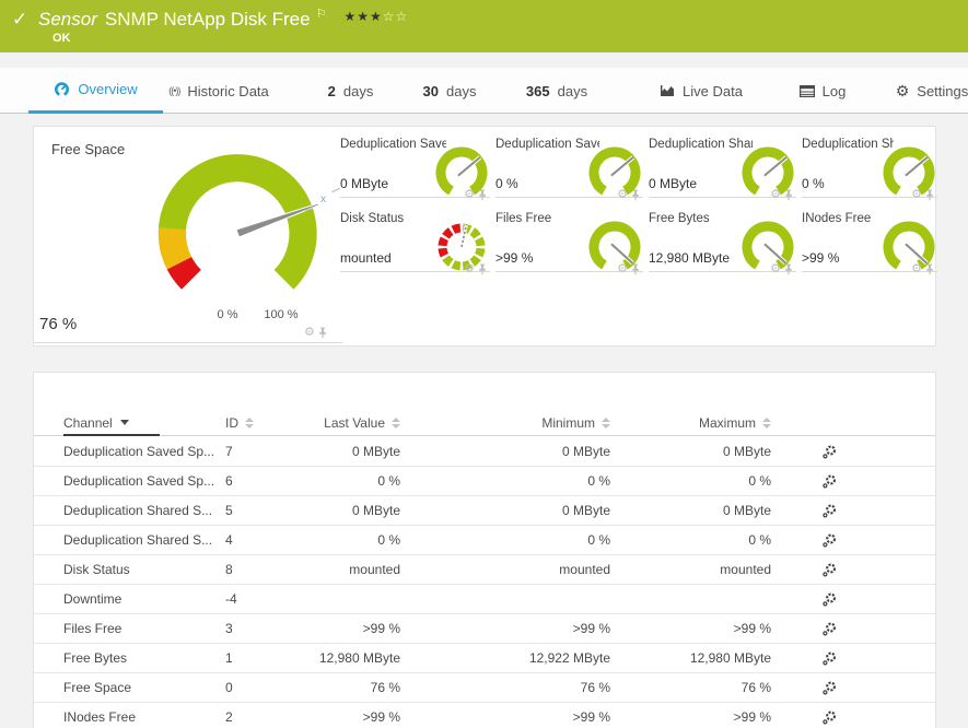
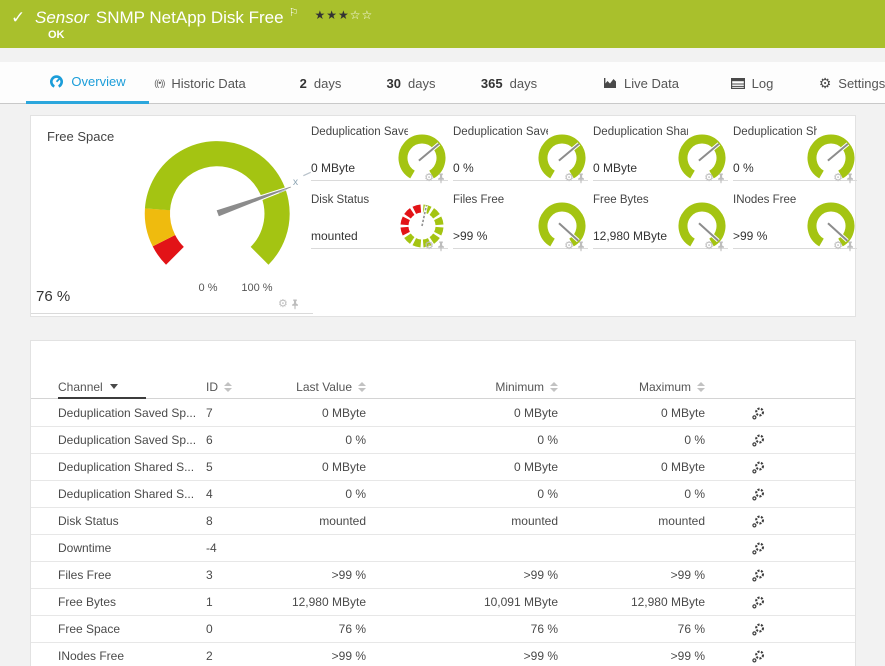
  ✓
  Sensor SNMP NetApp Disk Free ⚐ ★★★☆☆
  OK
  Overview
  ((•))
  Historic Data
  2
  days
  30
  days
  365
  days
  Live Data
  Log
  ⚙
  Settings
  Free Space
  x
  0 %
  100 %
  76 %
  ⚙
  Deduplication Save
  0 MByte
  ⚙
  Deduplication Sav
  0 %
  ⚙
  Deduplication Sha
  0 MByte
  ⚙
  0 %
  ⚙
  Disk Status
  mounted
  ⚙
  Files Free
  >99 %
  ⚙
  Free Bytes
  12,980 MByte
  ⚙
  INodes Free
  >99 %
  ⚙
  Channel
  ID
  Last Value
  Minimum
  Maximum
  Deduplication Saved Sp...
  7
  0 MByte
  0 MByte
  0 MByte
  Deduplication Saved Sp...
  6
  0 %
  0 %
  0 %
  Deduplication Shared S...
  5
  0 MByte
  0 MByte
  0 MByte
  Deduplication Shared S...
  4
  0 %
  0 %
  0 %
  Disk Status
  8
  mounted
  mounted
  mounted
  Downtime
  -4
  Files Free
  3
  >99 %
  >99 %
  >99 %
  Free Bytes
  1
  12,980 MByte
- 12,922 MByte
+ 10,091 MByte
  12,980 MByte
  Free Space
  0
  76 %
  76 %
  76 %
  INodes Free
  2
  >99 %
  >99 %
  >99 %
